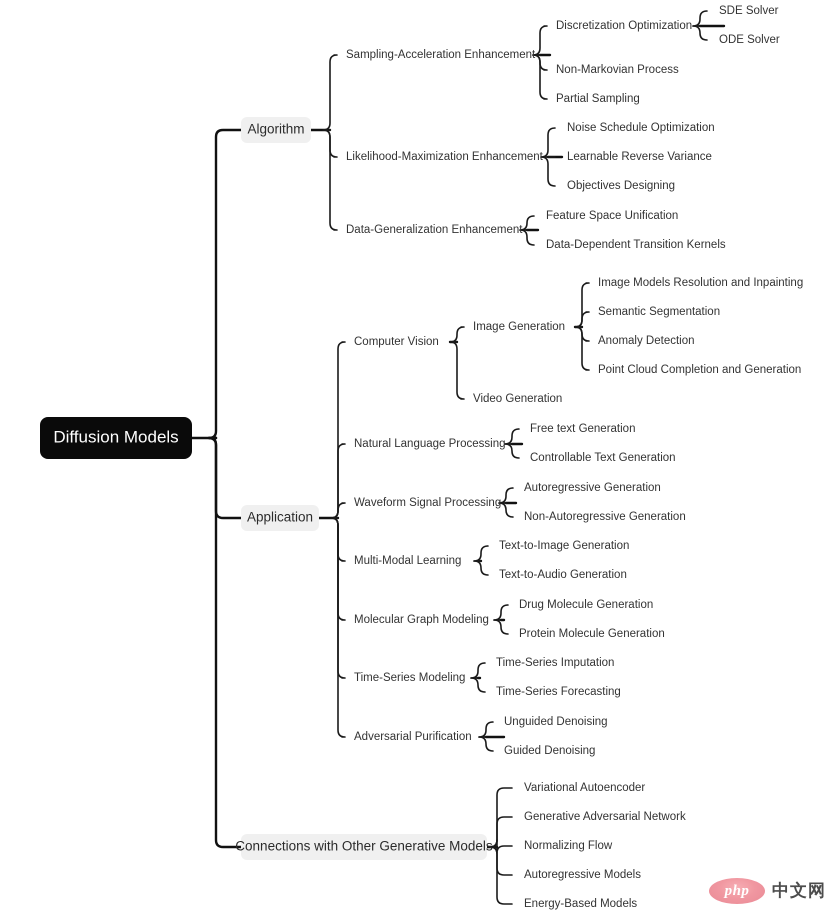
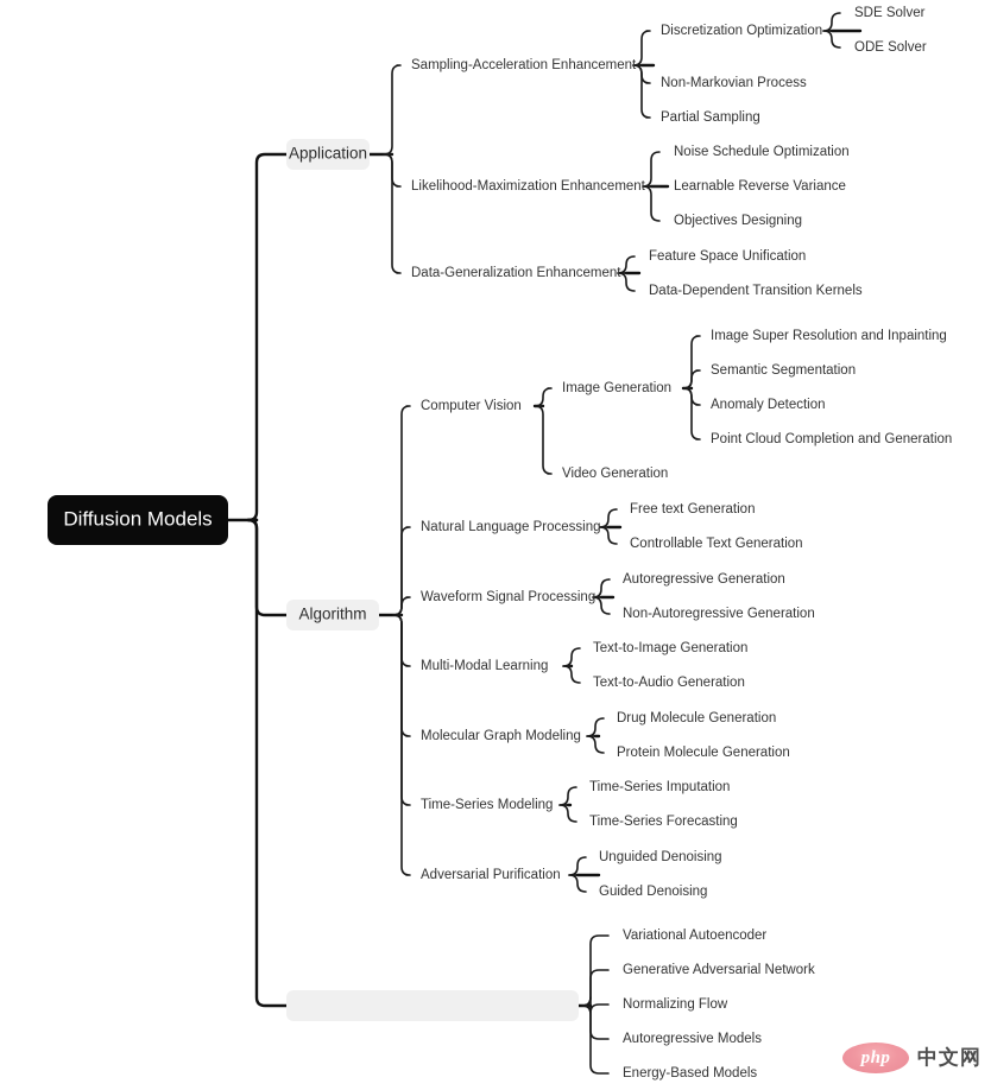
  Diffusion Models
- Algorithm
+ Application
  Sampling-Acceleration Enhancement
  Discretization Optimization
  SDE Solver
  ODE Solver
  Non-Markovian Process
  Partial Sampling
  Likelihood-Maximization Enhancement
  Noise Schedule Optimization
  Learnable Reverse Variance
  Objectives Designing
  Data-Generalization Enhancement
  Feature Space Unification
  Data-Dependent Transition Kernels
- Application
+ Algorithm
  Computer Vision
  Image Generation
- Image Models Resolution and Inpainting
+ Image Super Resolution and Inpainting
  Semantic Segmentation
  Anomaly Detection
  Point Cloud Completion and Generation
  Video Generation
  Natural Language Processing
  Free text Generation
  Controllable Text Generation
  Waveform Signal Processing
  Autoregressive Generation
  Non-Autoregressive Generation
  Multi-Modal Learning
  Text-to-Image Generation
  Text-to-Audio Generation
  Molecular Graph Modeling
  Drug Molecule Generation
  Protein Molecule Generation
  Time-Series Modeling
  Time-Series Imputation
  Time-Series Forecasting
  Adversarial Purification
  Unguided Denoising
  Guided Denoising
- Connections with Other Generative Models
  Variational Autoencoder
  Generative Adversarial Network
  Normalizing Flow
  Autoregressive Models
  Energy-Based Models
  php
  中文网
